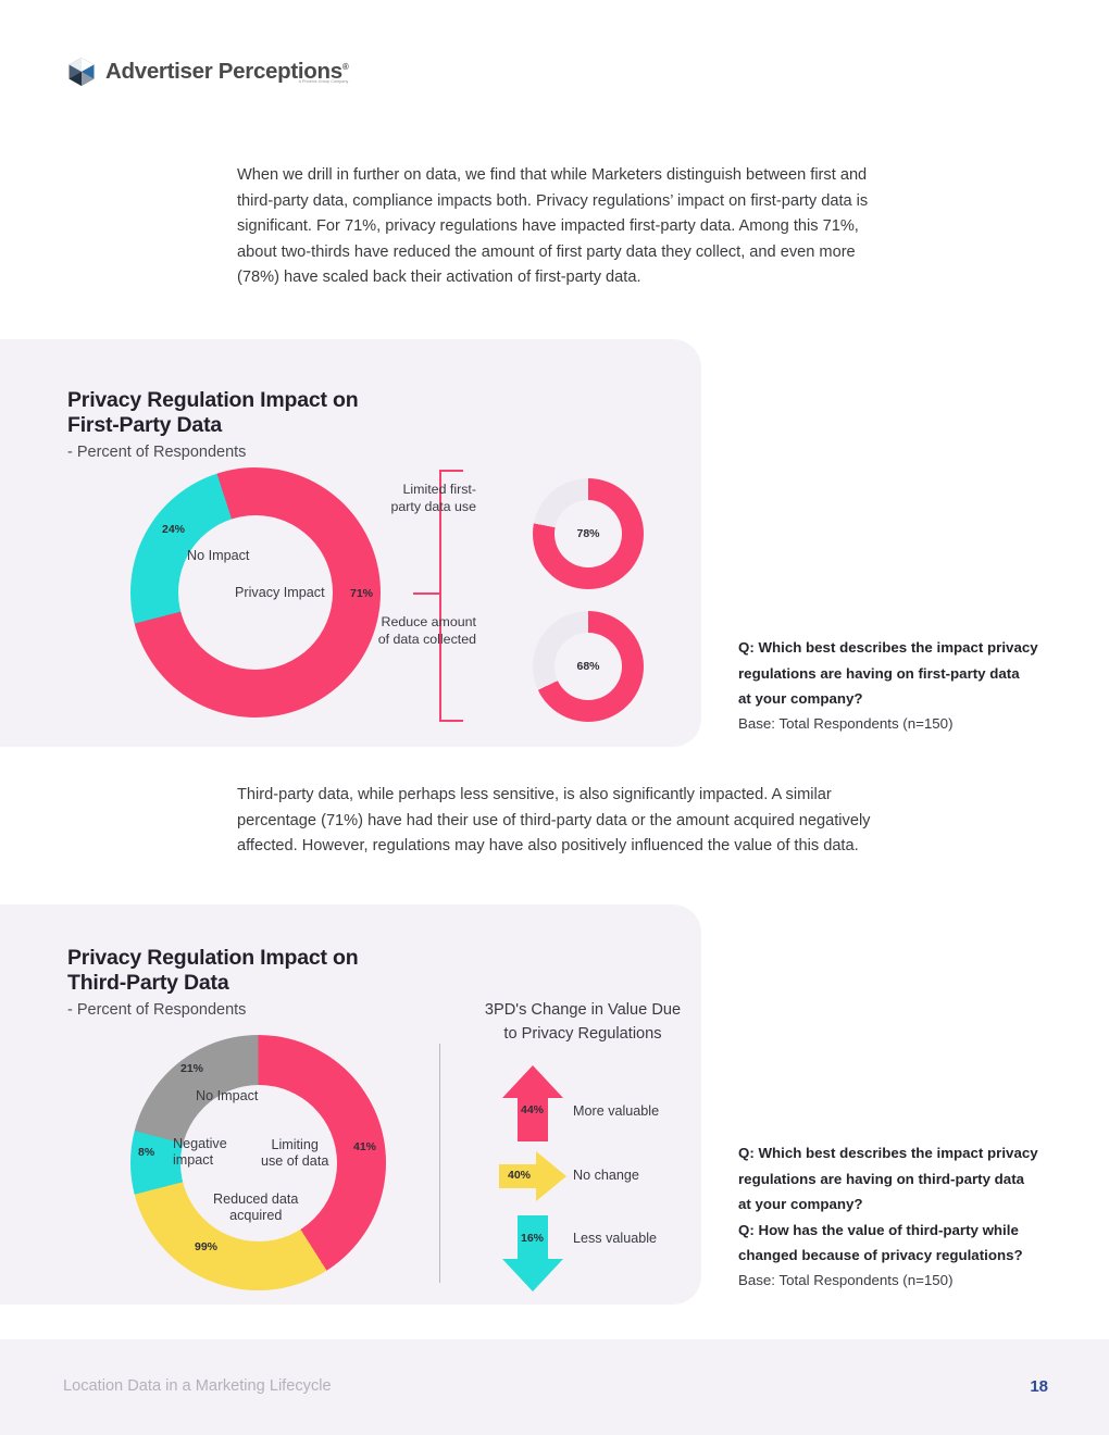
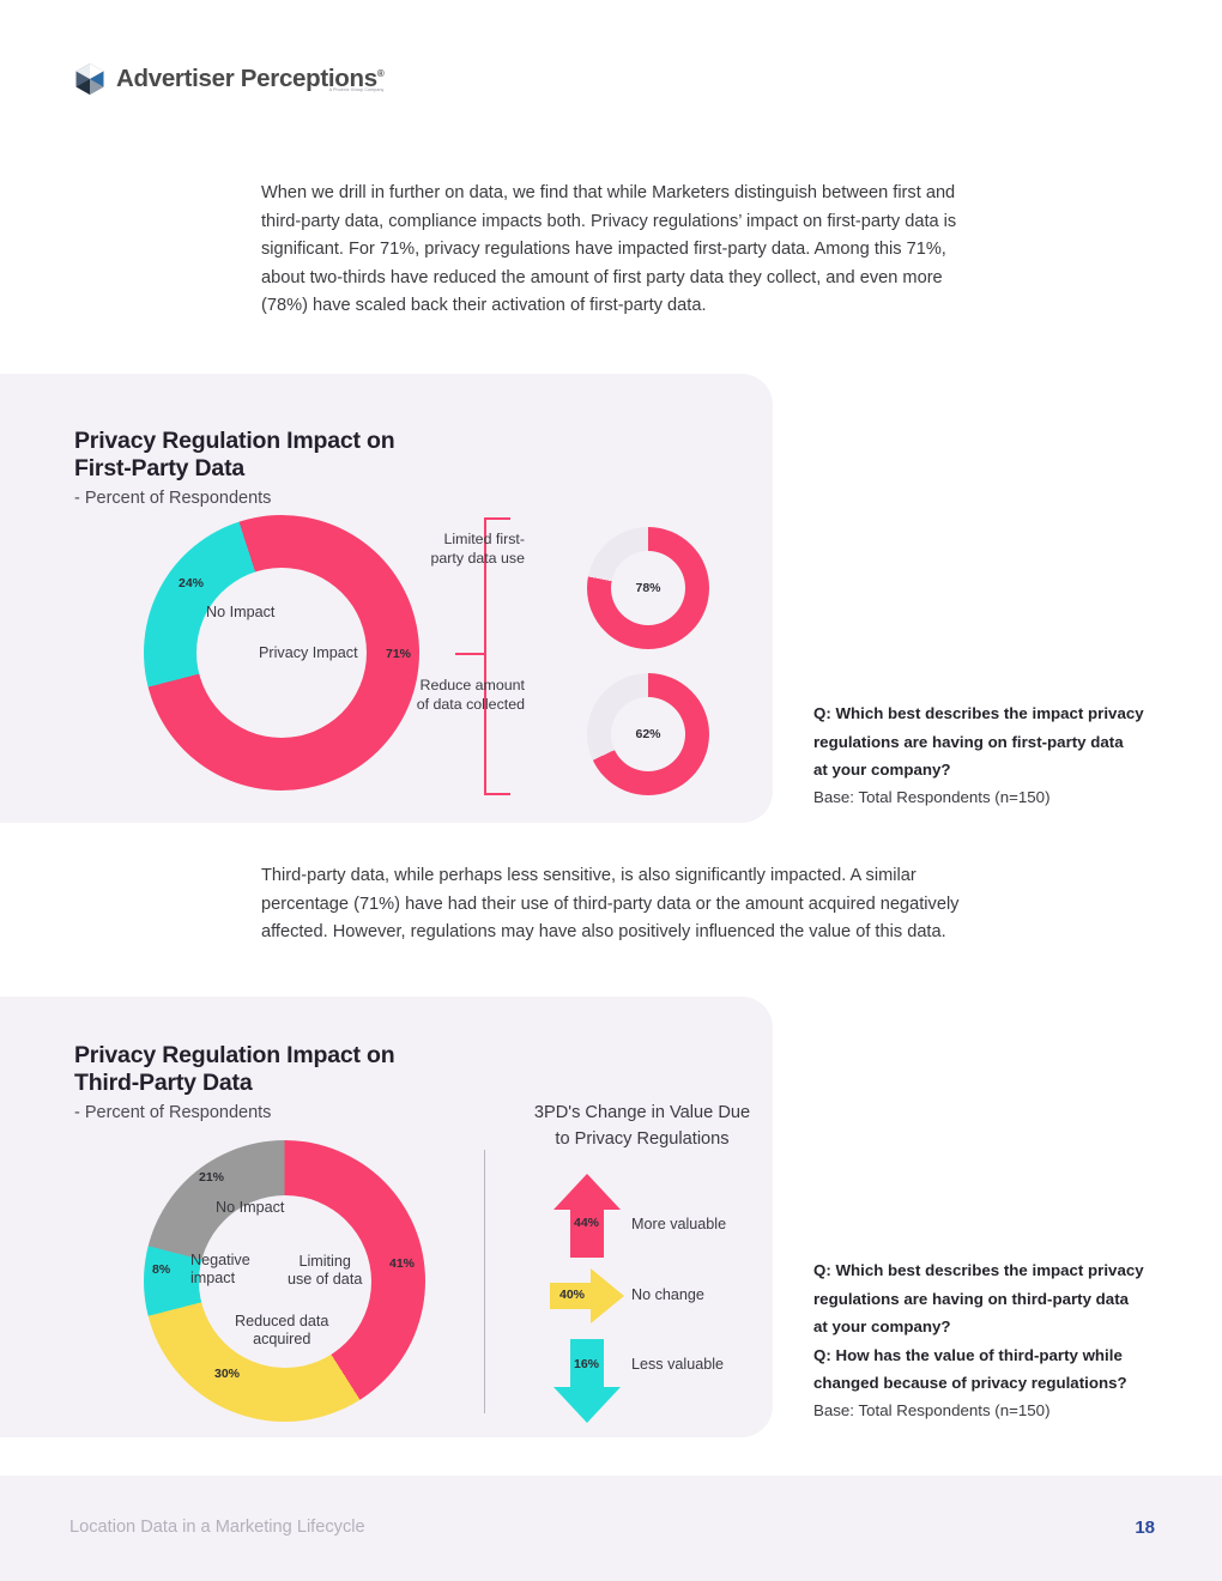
  Advertiser Perceptions®
  When we drill in further on data, we find that while Marketers distinguish between first and third-party data, compliance impacts both. Privacy regulations’ impact on first-party data is significant. For 71%, privacy regulations have impacted first-party data. Among this 71%, about two-thirds have reduced the amount of first party data they collect, and even more (78%) have scaled back their activation of first-party data.
  Privacy Regulation Impact on
  First-Party Data
  - Percent of Respondents
  24%
  71%
  No Impact
  Privacy Impact
  78%
  Limited first-
  party data use
- 68%
+ 62%
  Reduce amount
  of data collected
  Q: Which best describes the impact privacy
  regulations are having on first-party data
  at your company?
  Base: Total Respondents (n=150)
  Third-party data, while perhaps less sensitive, is also significantly impacted. A similar percentage (71%) have had their use of third-party data or the amount acquired negatively affected. However, regulations may have also positively influenced the value of this data.
  Privacy Regulation Impact on
  Third-Party Data
  - Percent of Respondents
  21%
  8%
- 99%
+ 30%
  41%
  No Impact
  Negative
  impact
  Reduced data
  acquired
  Limiting
  use of data
  3PD's Change in Value Due
  to Privacy Regulations
  44%
  More valuable
  40%
  No change
  16%
  Less valuable
  Q: Which best describes the impact privacy
  regulations are having on third-party data
  at your company?
  Q: How has the value of third-party while
  changed because of privacy regulations?
  Base: Total Respondents (n=150)
  Location Data in a Marketing Lifecycle
  18
